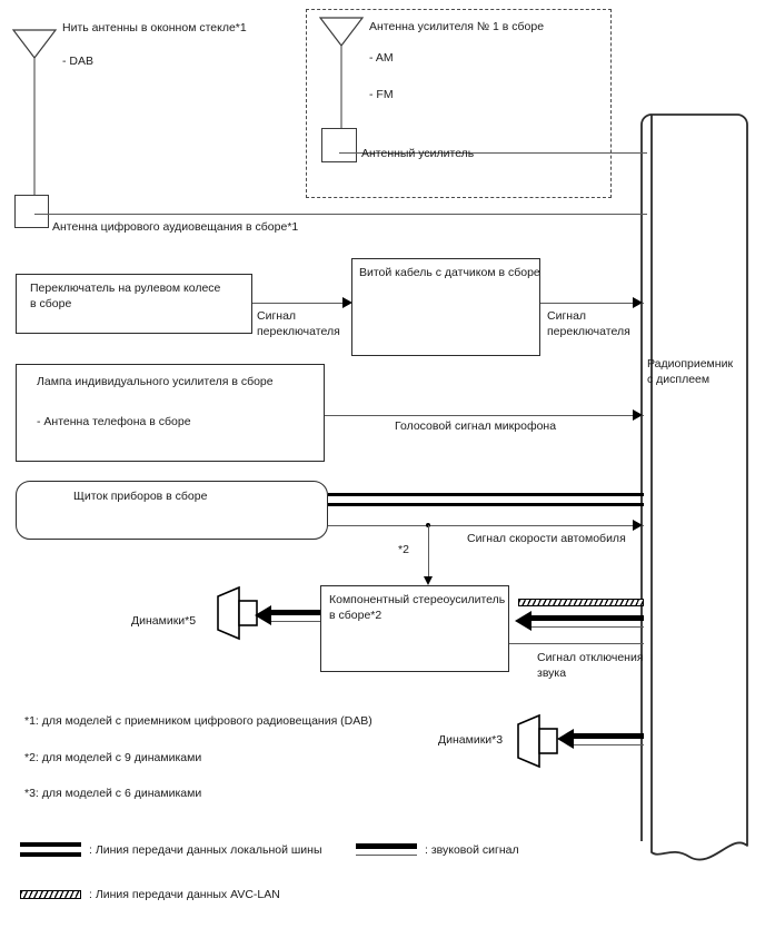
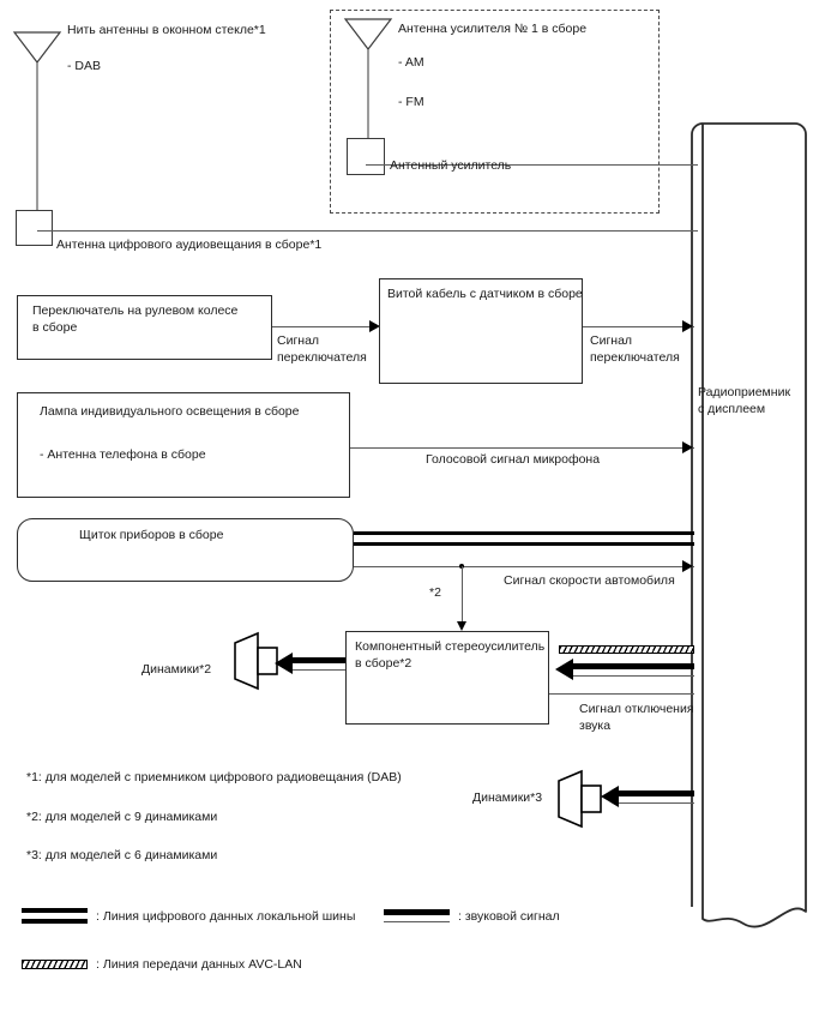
  Нить антенны в оконном стекле*1
  - DAB
  Антенна усилителя № 1 в сборе
  - AM
  - FM
  Антенный усилитель
  Антенна цифрового аудиовещания в сборе*1
  Переключатель на рулевом колесе
  в сборе
  Сигнал
  переключателя
  Витой кабель с датчиком в сборе
  Сигнал
  переключателя
  Радиоприемник
  с дисплеем
- Лампа индивидуального усилителя в сборе
+ Лампа индивидуального освещения в сборе
  - Антенна телефона в сборе
  Голосовой сигнал микрофона
  Щиток приборов в сборе
  Сигнал скорости автомобиля
  *2
  Компонентный стереоусилитель
  в сборе*2
  Сигнал отключения
  звука
- Динамики*5
+ Динамики*2
  Динамики*3
  *1: для моделей с приемником цифрового радиовещания (DAB)
  *2: для моделей с 9 динамиками
  *3: для моделей с 6 динамиками
- : Линия передачи данных локальной шины
+ : Линия цифрового данных локальной шины
  : звуковой сигнал
  : Линия передачи данных AVC-LAN
